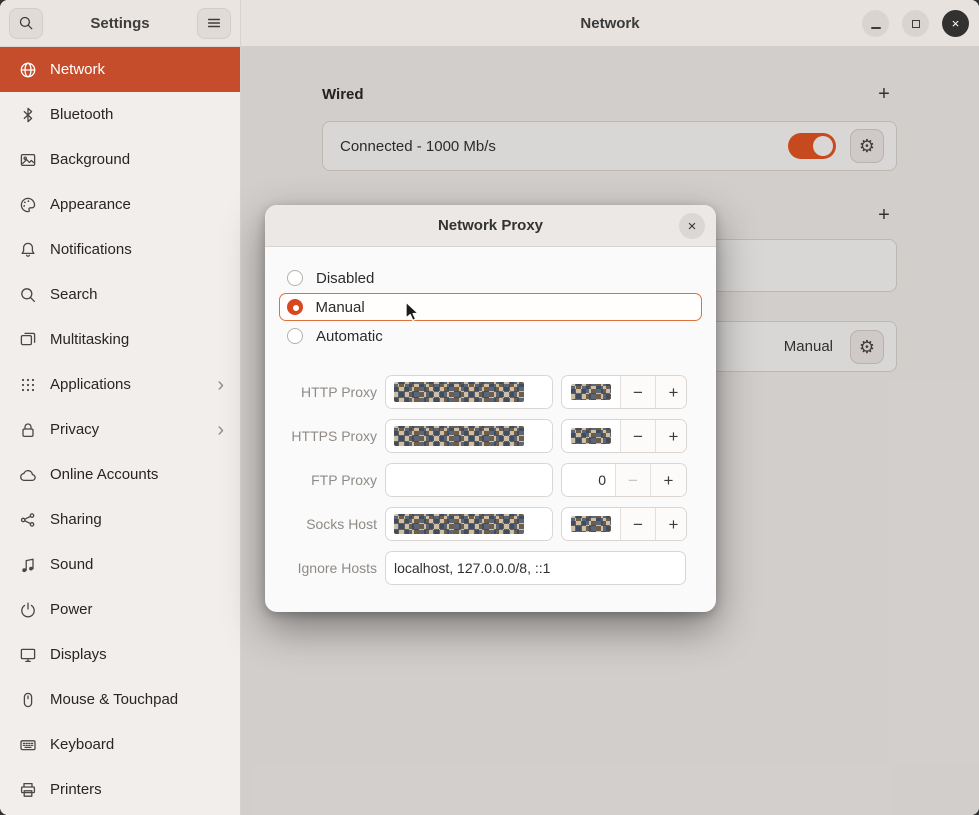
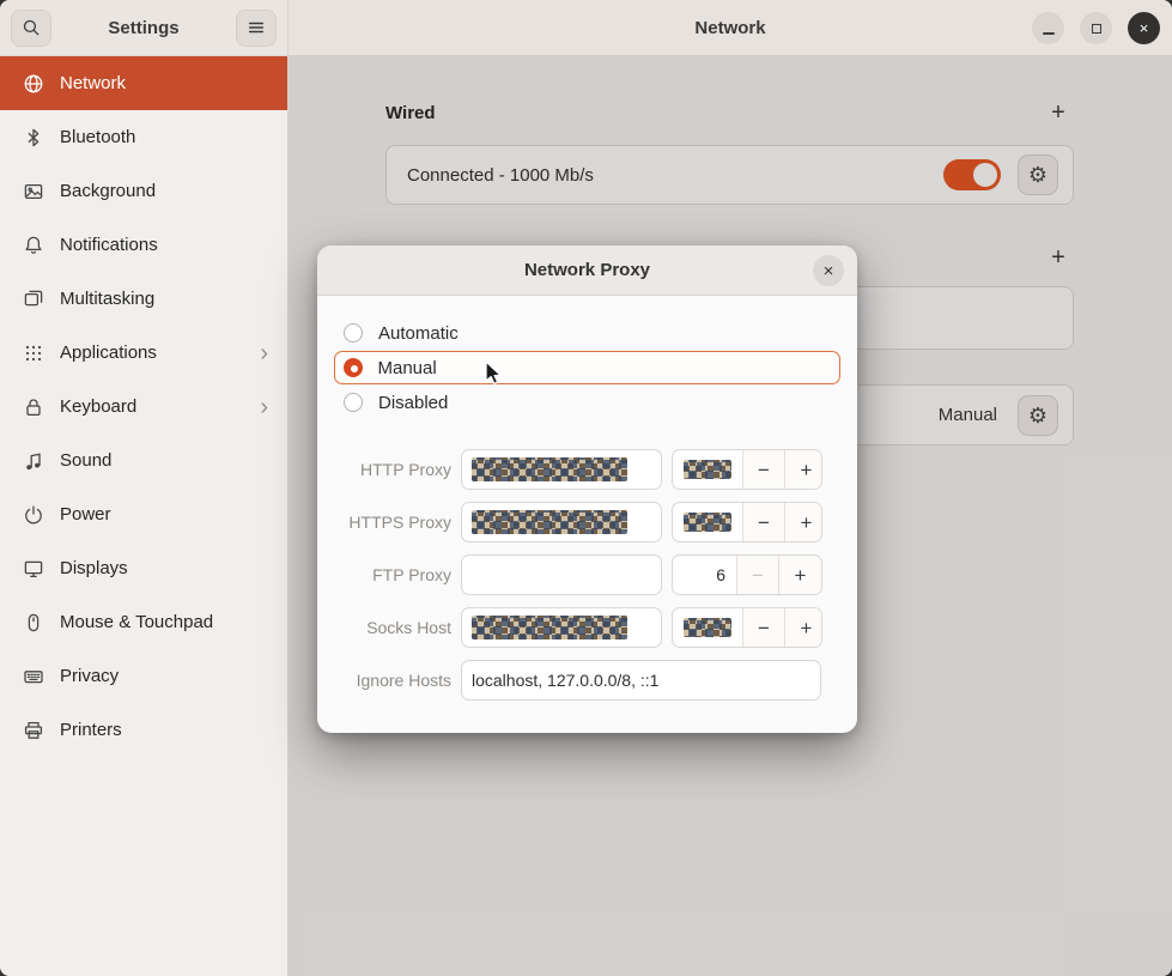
  Settings
  Network
  Bluetooth
  Background
- Appearance
  Notifications
- Search
  Multitasking
  Applications
  ›
- Privacy
+ Keyboard
  ›
- Online Accounts
- Sharing
  Sound
  Power
  Displays
  Mouse & Touchpad
- Keyboard
+ Privacy
  Printers
  Network
  ×
  Wired
  +
  Connected - 1000 Mb/s
  ⚙
  +
  Manual
  ⚙
  Network Proxy
  ×
- Disabled
+ Automatic
  Manual
- Automatic
+ Disabled
  HTTP Proxy
  −
  +
  HTTPS Proxy
  −
  +
  FTP Proxy
- 0
+ 6
  −
  +
  Socks Host
  −
  +
  Ignore Hosts
  localhost, 127.0.0.0/8, ::1
